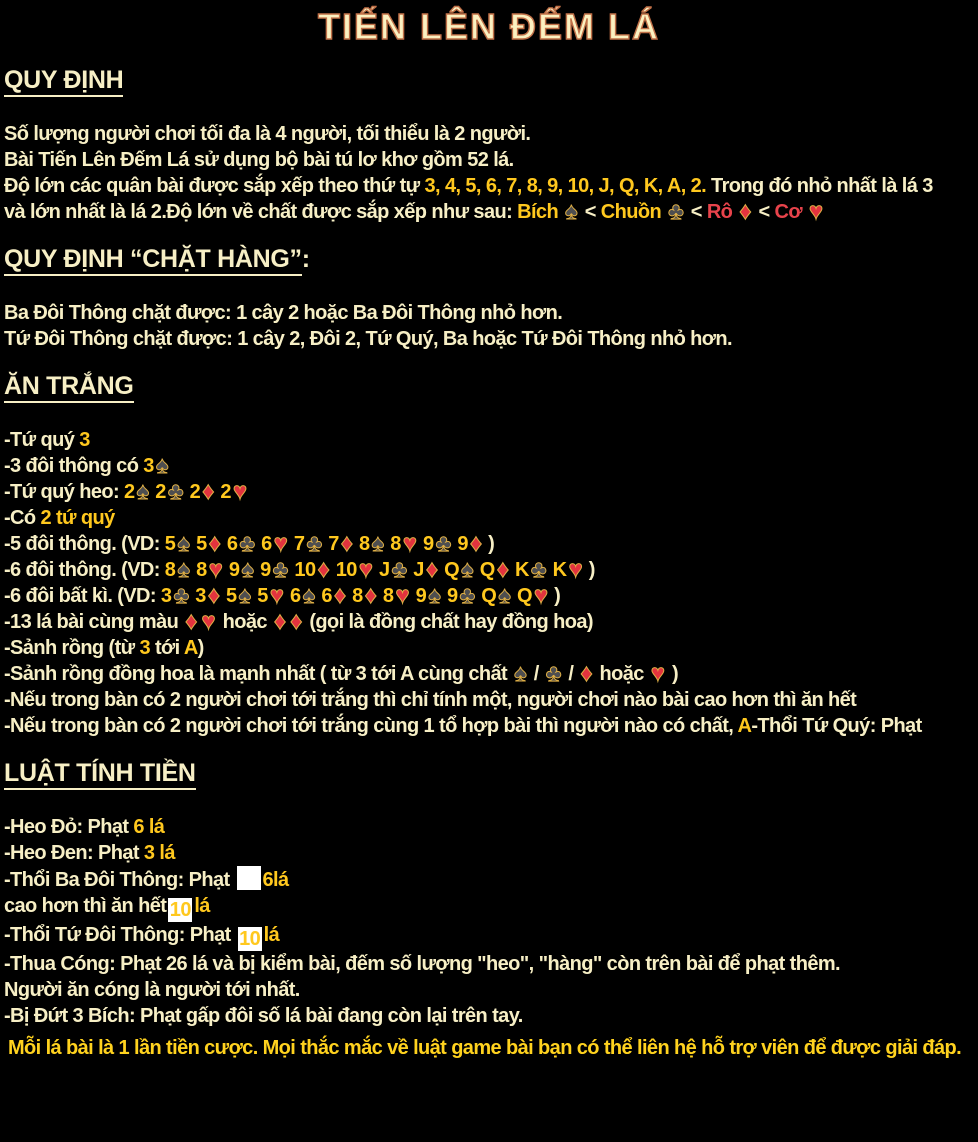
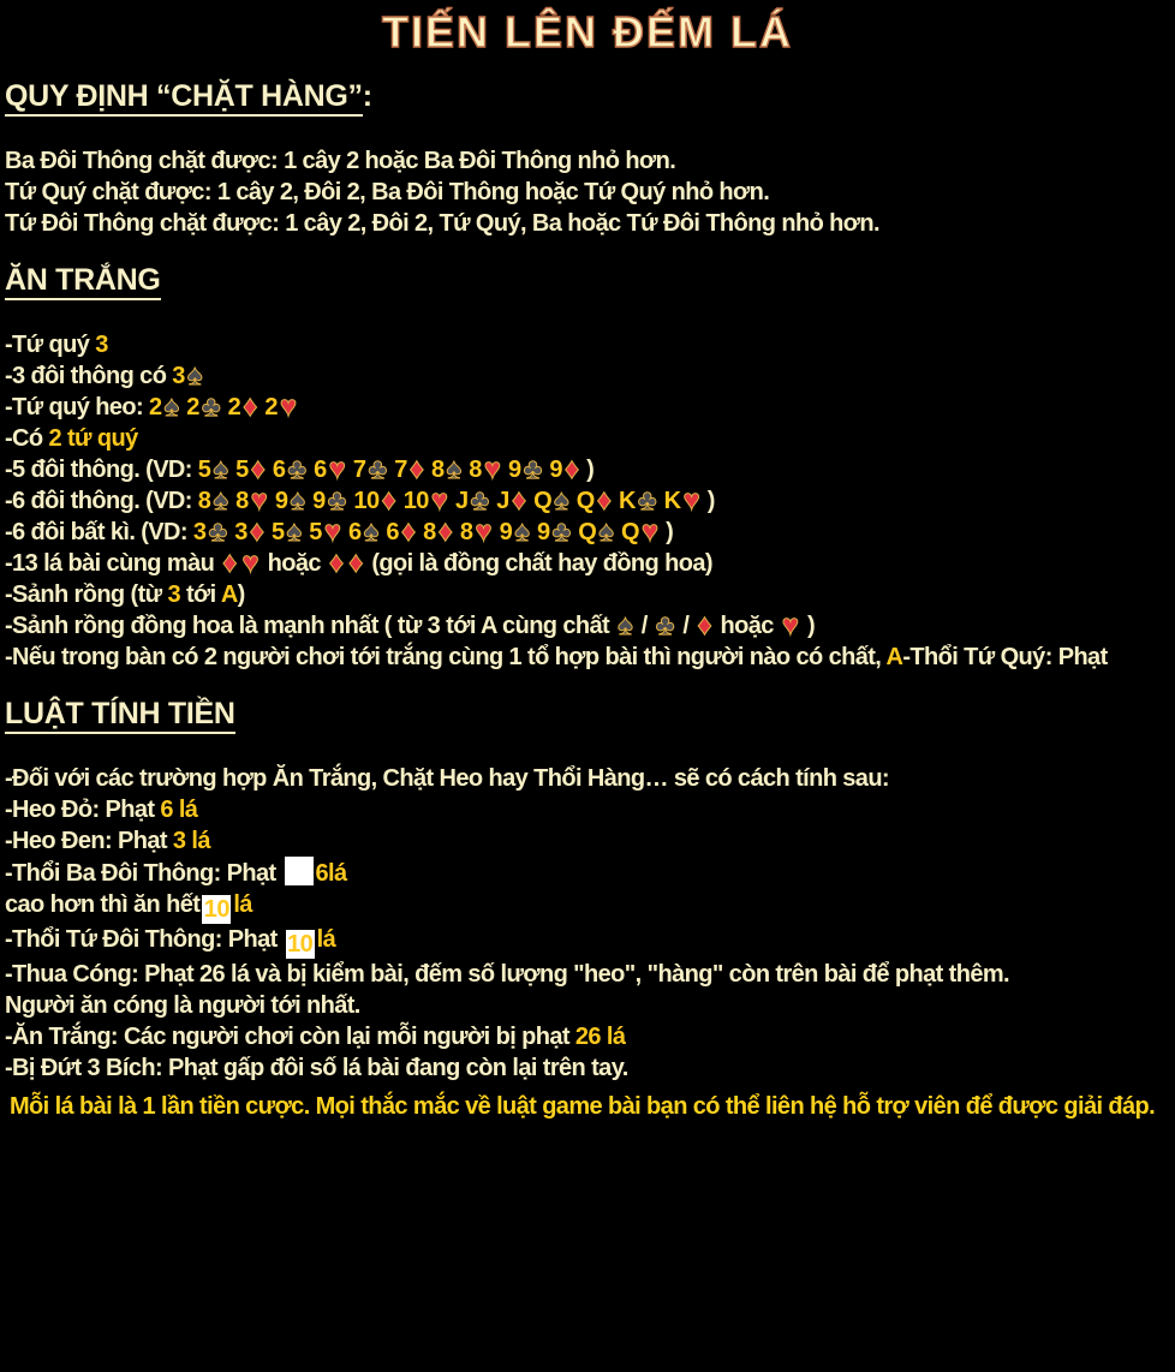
  TIẾN LÊN ĐẾM LÁ
- QUY ĐỊNH
- Số lượng người chơi tối đa là 4 người, tối thiểu là 2 người.
- Bài Tiến Lên Đếm Lá sử dụng bộ bài tú lơ khơ gồm 52 lá.
- Độ lớn các quân bài được sắp xếp theo thứ tự 3, 4, 5, 6, 7, 8, 9, 10, J, Q, K, A, 2. Trong đó nhỏ nhất là lá 3
- và lớn nhất là lá 2.Độ lớn về chất được sắp xếp như sau: Bích ♠ < Chuồn ♣ < Rô ♦ < Cơ ♥
  QUY ĐỊNH “CHẶT HÀNG”:
  Ba Đôi Thông chặt được: 1 cây 2 hoặc Ba Đôi Thông nhỏ hơn.
+ Tứ Quý chặt được: 1 cây 2, Đôi 2, Ba Đôi Thông hoặc Tứ Quý nhỏ hơn.
  Tứ Đôi Thông chặt được: 1 cây 2, Đôi 2, Tứ Quý, Ba hoặc Tứ Đôi Thông nhỏ hơn.
  ĂN TRẮNG
  -Tứ quý 3
  -3 đôi thông có 3♠
  -Tứ quý heo: 2♠ 2♣ 2♦ 2♥
  -Có 2 tứ quý
  -5 đôi thông. (VD: 5♠ 5♦ 6♣ 6♥ 7♣ 7♦ 8♠ 8♥ 9♣ 9♦ )
  -6 đôi thông. (VD: 8♠ 8♥ 9♠ 9♣ 10♦ 10♥ J♣ J♦ Q♠ Q♦ K♣ K♥ )
  -6 đôi bất kì. (VD: 3♣ 3♦ 5♠ 5♥ 6♠ 6♦ 8♦ 8♥ 9♠ 9♣ Q♠ Q♥ )
  -13 lá bài cùng màu ♦ ♥ hoặc ♦ ♦ (gọi là đồng chất hay đồng hoa)
  -Sảnh rồng (từ 3 tới A)
  -Sảnh rồng đồng hoa là mạnh nhất ( từ 3 tới A cùng chất ♠ / ♣ / ♦ hoặc ♥ )
- -Nếu trong bàn có 2 người chơi tới trắng thì chỉ tính một, người chơi nào bài cao hơn thì ăn hết
  -Nếu trong bàn có 2 người chơi tới trắng cùng 1 tổ hợp bài thì người nào có chất, A-Thổi Tứ Quý: Phạt
  LUẬT TÍNH TIỀN
+ -Đối với các trường hợp Ăn Trắng, Chặt Heo hay Thổi Hàng… sẽ có cách tính sau:
  -Heo Đỏ: Phạt 6 lá
  -Heo Đen: Phạt 3 lá
  -Thổi Ba Đôi Thông: Phạt 6lá
  cao hơn thì ăn hết 10 lá
  -Thổi Tứ Đôi Thông: Phạt 10 lá
  -Thua Cóng: Phạt 26 lá và bị kiểm bài, đếm số lượng "heo", "hàng" còn trên bài để phạt thêm.
  Người ăn cóng là người tới nhất.
+ -Ăn Trắng: Các người chơi còn lại mỗi người bị phạt 26 lá
  -Bị Đứt 3 Bích: Phạt gấp đôi số lá bài đang còn lại trên tay.
  Mỗi lá bài là 1 lần tiền cược. Mọi thắc mắc về luật game bài bạn có thể liên hệ hỗ trợ viên để được giải đáp.
